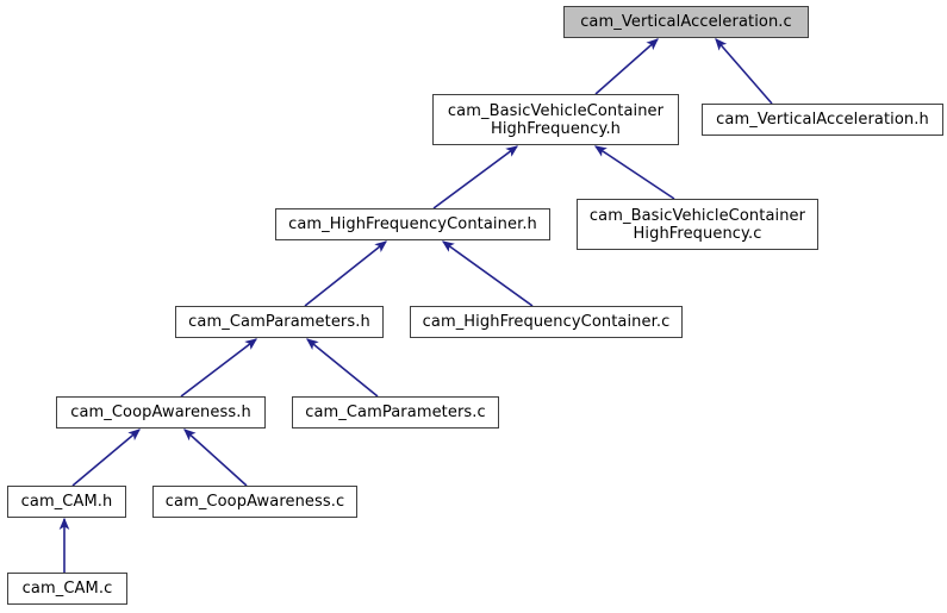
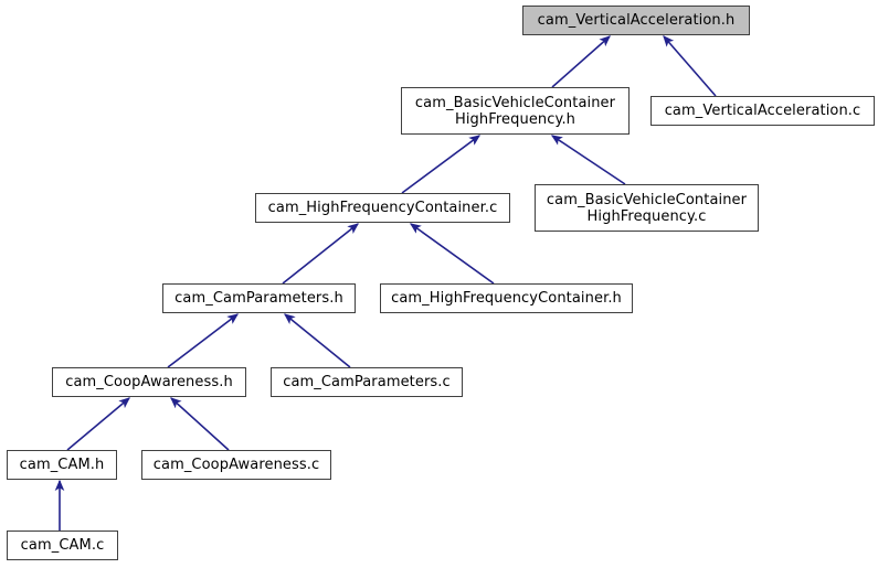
- cam_VerticalAcceleration.c
+ cam_VerticalAcceleration.h
  cam_BasicVehicleContainer
  HighFrequency.h
- cam_VerticalAcceleration.h
+ cam_VerticalAcceleration.c
- cam_HighFrequencyContainer.h
+ cam_HighFrequencyContainer.c
  cam_BasicVehicleContainer
  HighFrequency.c
  cam_CamParameters.h
- cam_HighFrequencyContainer.c
+ cam_HighFrequencyContainer.h
  cam_CoopAwareness.h
  cam_CamParameters.c
  cam_CAM.h
  cam_CoopAwareness.c
  cam_CAM.c
